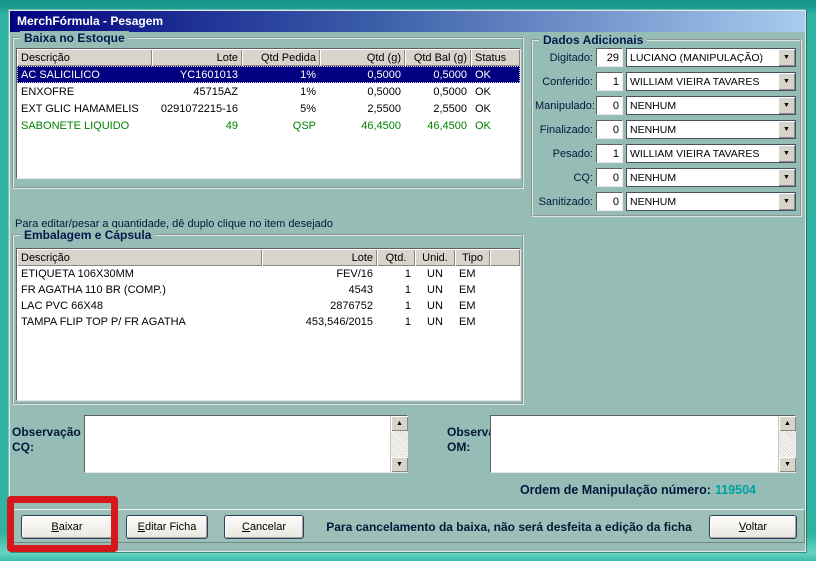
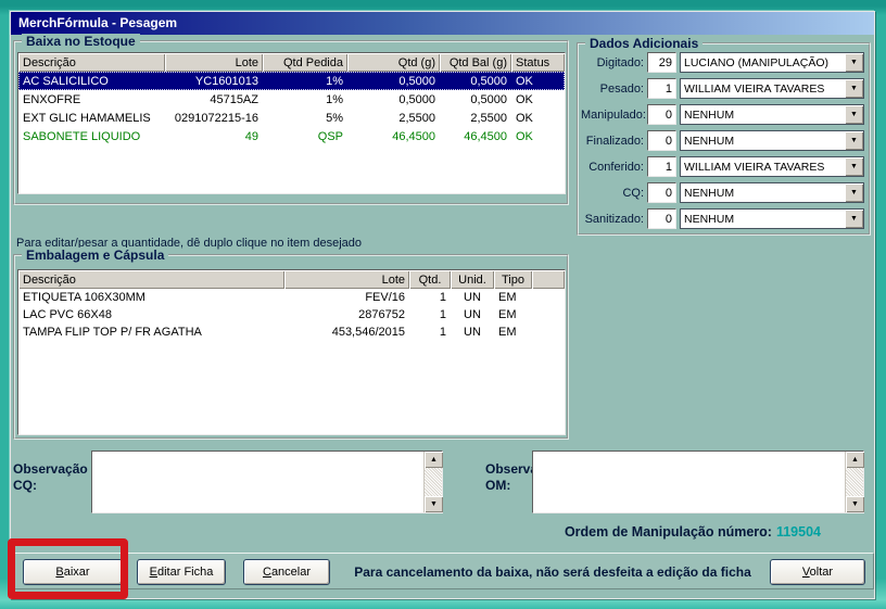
  MerchFórmula - Pesagem
  Baixa no Estoque
  Descrição	Lote	Qtd Pedida	Qtd (g)	Qtd Bal (g)	Status
  AC SALICILICO	YC1601013	1%	0,5000	0,5000	OK
  ENXOFRE	45715AZ	1%	0,5000	0,5000	OK
  EXT GLIC HAMAMELIS	0291072215-16	5%	2,5500	2,5500	OK
  SABONETE LIQUIDO	49	QSP	46,4500	46,4500	OK
  Dados Adicionais
  Digitado:
  29
  LUCIANO (MANIPULAÇÃO)
- Conferido:
+ Pesado:
  1
  WILLIAM VIEIRA TAVARES
  Manipulado:
  0
  NENHUM
  Finalizado:
  0
  NENHUM
- Pesado:
+ Conferido:
  1
  WILLIAM VIEIRA TAVARES
  CQ:
  0
  NENHUM
  Sanitizado:
  0
  NENHUM
  Para editar/pesar a quantidade, dê duplo clique no item desejado
  Embalagem e Cápsula
  Descrição	Lote	Qtd.	Unid.	Tipo
  ETIQUETA 106X30MM	FEV/16	1	UN	EM
- FR AGATHA 110 BR (COMP.)	4543	1	UN	EM
  LAC PVC 66X48	2876752	1	UN	EM
  TAMPA FLIP TOP P/ FR AGATHA	453,546/2015	1	UN	EM
  Observação
  CQ:
  OM:
  Ordem de Manipulação número: 119504
  Baixar
  Editar Ficha
  Cancelar
  Para cancelamento da baixa, não será desfeita a edição da ficha
  Voltar
